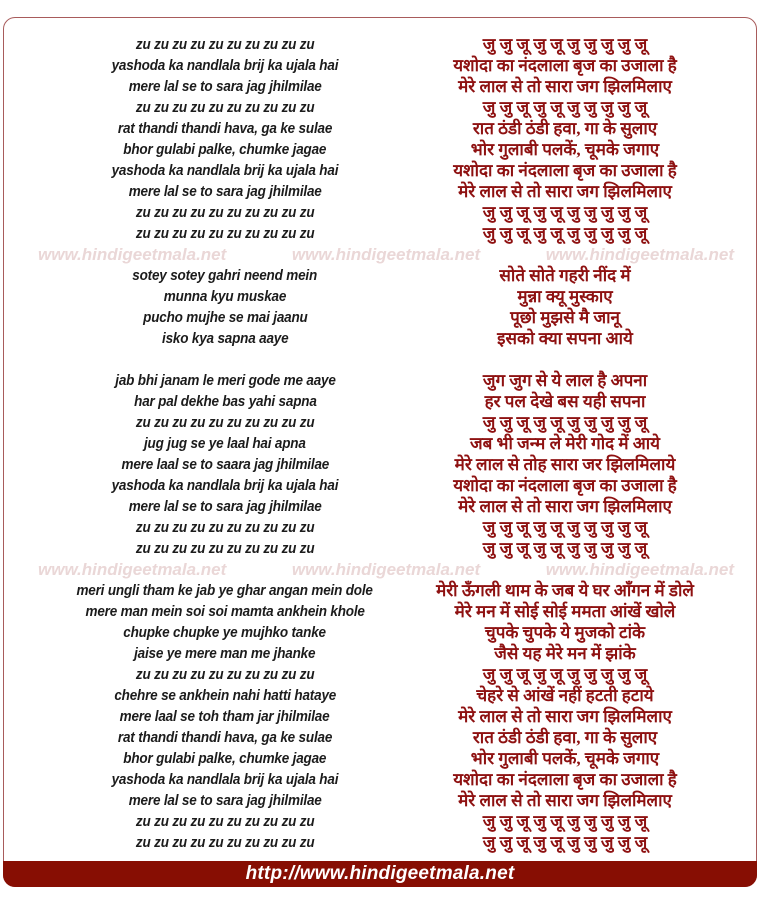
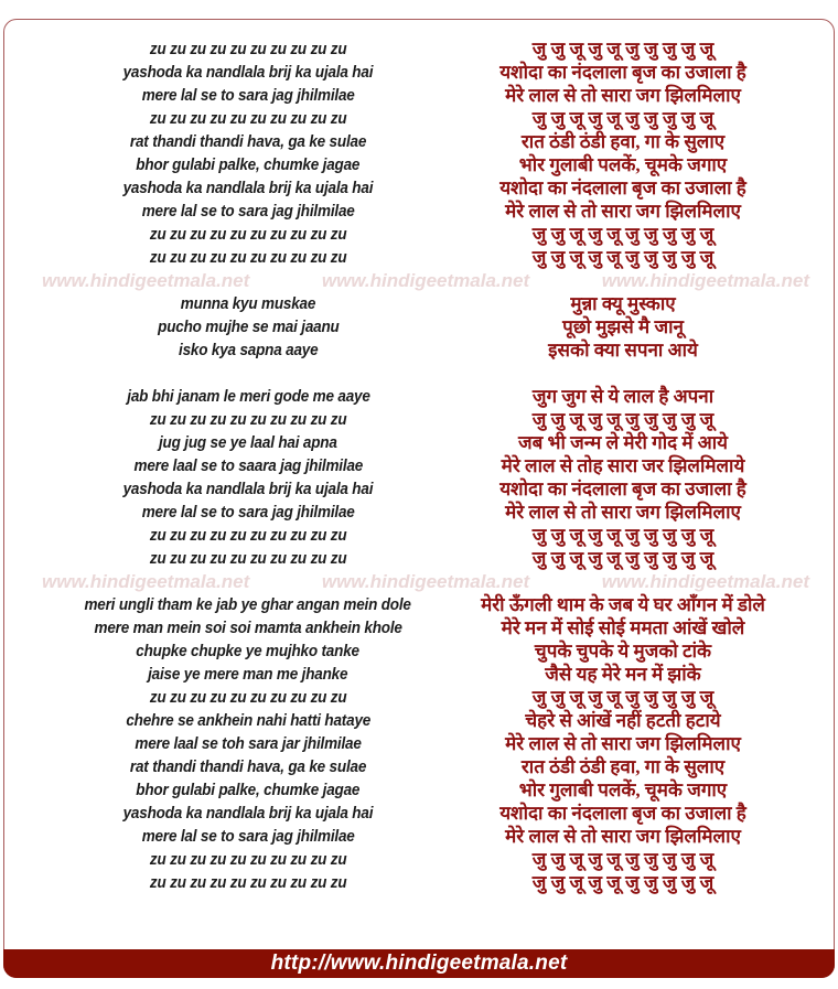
  zu zu zu zu zu zu zu zu zu zu
  जु जु जू जु जू जु जु जु जु जू
  yashoda ka nandlala brij ka ujala hai
  यशोदा का नंदलाला बृज का उजाला है
  mere lal se to sara jag jhilmilae
  मेरे लाल से तो सारा जग झिलमिलाए
  zu zu zu zu zu zu zu zu zu zu
  जु जु जू जु जू जु जु जु जु जू
  rat thandi thandi hava, ga ke sulae
  रात ठंडी ठंडी हवा, गा के सुलाए
  bhor gulabi palke, chumke jagae
  भोर गुलाबी पलकें, चूमके जगाए
  yashoda ka nandlala brij ka ujala hai
  यशोदा का नंदलाला बृज का उजाला है
  mere lal se to sara jag jhilmilae
  मेरे लाल से तो सारा जग झिलमिलाए
  zu zu zu zu zu zu zu zu zu zu
  जु जु जू जु जू जु जु जु जु जू
  zu zu zu zu zu zu zu zu zu zu
  जु जु जू जु जू जु जु जु जु जू
  www.hindigeetmala.net
  www.hindigeetmala.net
  www.hindigeetmala.net
- sotey sotey gahri neend mein
- सोते सोते गहरी नींद में
  munna kyu muskae
  मुन्ना क्यू मुस्काए
  pucho mujhe se mai jaanu
  पूछो मुझसे मै जानू
  isko kya sapna aaye
  इसको क्या सपना आये
  jab bhi janam le meri gode me aaye
  जुग जुग से ये लाल है अपना
- har pal dekhe bas yahi sapna
- हर पल देखे बस यही सपना
  zu zu zu zu zu zu zu zu zu zu
  जु जु जू जु जू जु जु जु जु जू
  jug jug se ye laal hai apna
  जब भी जन्म ले मेरी गोद में आये
  mere laal se to saara jag jhilmilae
  मेरे लाल से तोह सारा जर झिलमिलाये
  yashoda ka nandlala brij ka ujala hai
  यशोदा का नंदलाला बृज का उजाला है
  mere lal se to sara jag jhilmilae
  मेरे लाल से तो सारा जग झिलमिलाए
  zu zu zu zu zu zu zu zu zu zu
  जु जु जू जु जू जु जु जु जु जू
  zu zu zu zu zu zu zu zu zu zu
  जु जु जू जु जू जु जु जु जु जू
  www.hindigeetmala.net
  www.hindigeetmala.net
  www.hindigeetmala.net
  meri ungli tham ke jab ye ghar angan mein dole
  मेरी ऊँगली थाम के जब ये घर आँगन में डोले
  mere man mein soi soi mamta ankhein khole
  मेरे मन में सोई सोई ममता आंखें खोले
  chupke chupke ye mujhko tanke
  चुपके चुपके ये मुजको टांके
  jaise ye mere man me jhanke
  जैसे यह मेरे मन में झांके
  zu zu zu zu zu zu zu zu zu zu
  जु जु जू जु जू जु जु जु जु जू
  chehre se ankhein nahi hatti hataye
  चेहरे से आंखें नहीं हटती हटाये
- mere laal se toh tham jar jhilmilae
+ mere laal se toh sara jar jhilmilae
  मेरे लाल से तो सारा जग झिलमिलाए
  rat thandi thandi hava, ga ke sulae
  रात ठंडी ठंडी हवा, गा के सुलाए
  bhor gulabi palke, chumke jagae
  भोर गुलाबी पलकें, चूमके जगाए
  yashoda ka nandlala brij ka ujala hai
  यशोदा का नंदलाला बृज का उजाला है
  mere lal se to sara jag jhilmilae
  मेरे लाल से तो सारा जग झिलमिलाए
  zu zu zu zu zu zu zu zu zu zu
  जु जु जू जु जू जु जु जु जु जू
  zu zu zu zu zu zu zu zu zu zu
  जु जु जू जु जू जु जु जु जु जू
  http://www.hindigeetmala.net
